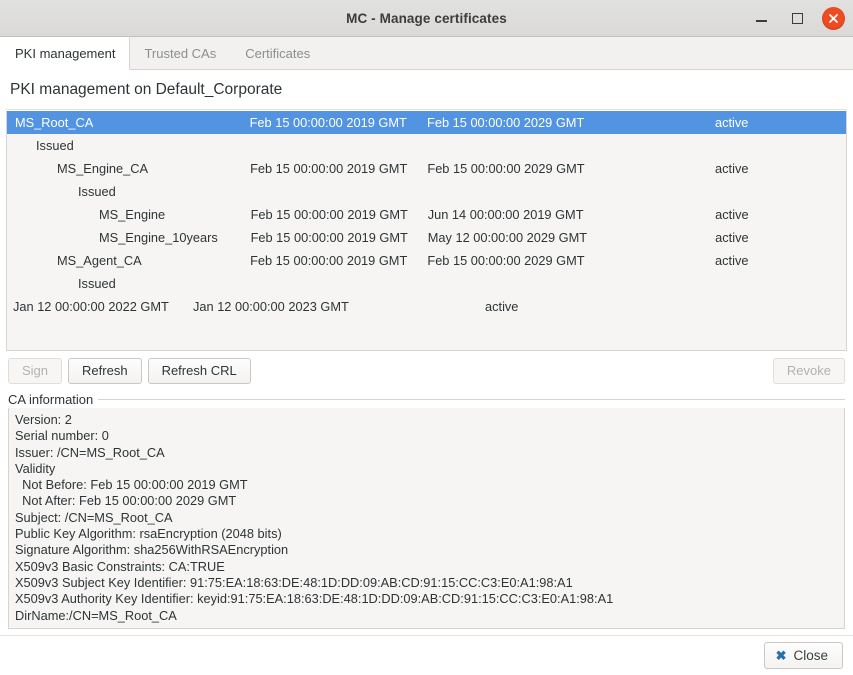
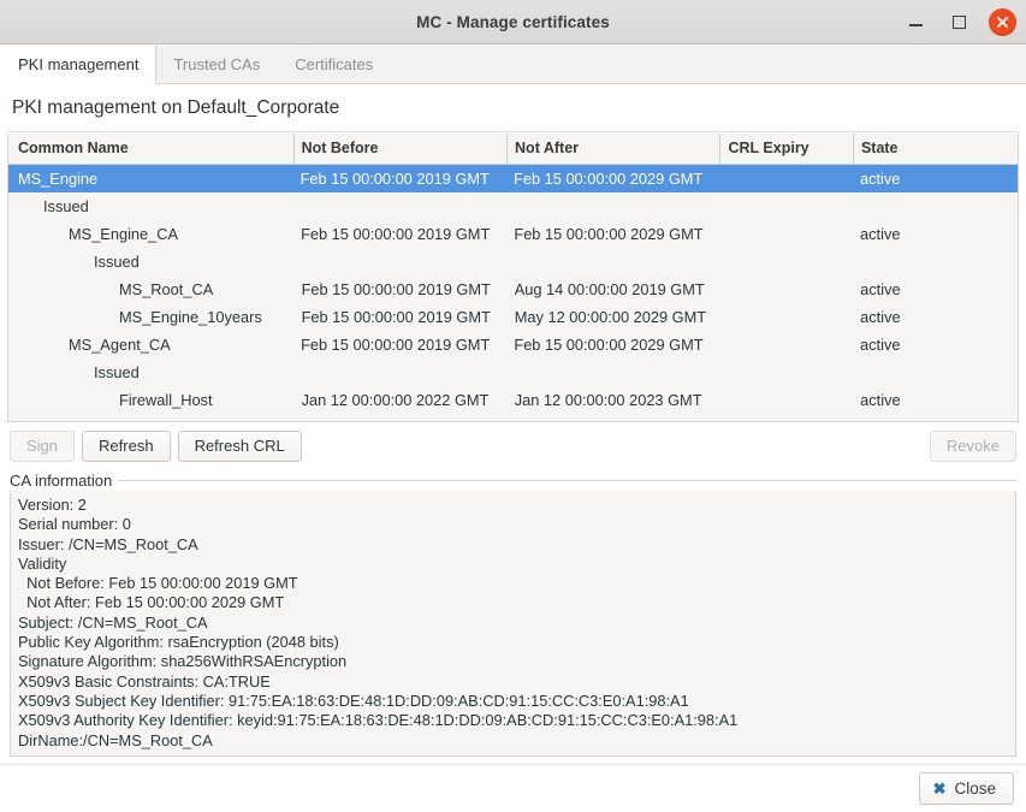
  MC - Manage certificates
  PKI management
  Trusted CAs
  Certificates
  PKI management on Default_Corporate
+ Common Name
+ Not Before
+ Not After
+ CRL Expiry
+ State
- MS_Root_CA
+ MS_Engine
  Feb 15 00:00:00 2019 GMT
  Feb 15 00:00:00 2029 GMT
  active
  Issued
  MS_Engine_CA
  Feb 15 00:00:00 2019 GMT
  Feb 15 00:00:00 2029 GMT
  active
  Issued
- MS_Engine
+ MS_Root_CA
  Feb 15 00:00:00 2019 GMT
- Jun 14 00:00:00 2019 GMT
+ Aug 14 00:00:00 2019 GMT
  active
  MS_Engine_10years
  Feb 15 00:00:00 2019 GMT
  May 12 00:00:00 2029 GMT
  active
  MS_Agent_CA
  Feb 15 00:00:00 2019 GMT
  Feb 15 00:00:00 2029 GMT
  active
  Issued
+ Firewall_Host
  Jan 12 00:00:00 2022 GMT
  Jan 12 00:00:00 2023 GMT
  active
  Sign
  Refresh
  Refresh CRL
  Revoke
  CA information
  Version: 2
  Serial number: 0
  Issuer: /CN=MS_Root_CA
  Validity
  Not Before: Feb 15 00:00:00 2019 GMT
  Not After: Feb 15 00:00:00 2029 GMT
  Subject: /CN=MS_Root_CA
  Public Key Algorithm: rsaEncryption (2048 bits)
  Signature Algorithm: sha256WithRSAEncryption
  X509v3 Basic Constraints: CA:TRUE
  X509v3 Subject Key Identifier: 91:75:EA:18:63:DE:48:1D:DD:09:AB:CD:91:15:CC:C3:E0:A1:98:A1
  X509v3 Authority Key Identifier: keyid:91:75:EA:18:63:DE:48:1D:DD:09:AB:CD:91:15:CC:C3:E0:A1:98:A1
  DirName:/CN=MS_Root_CA
  ✖
  Close
